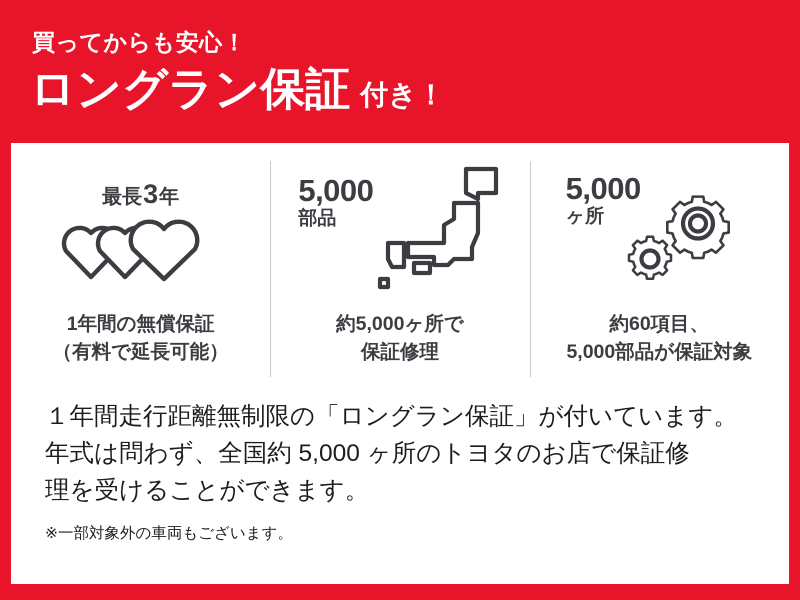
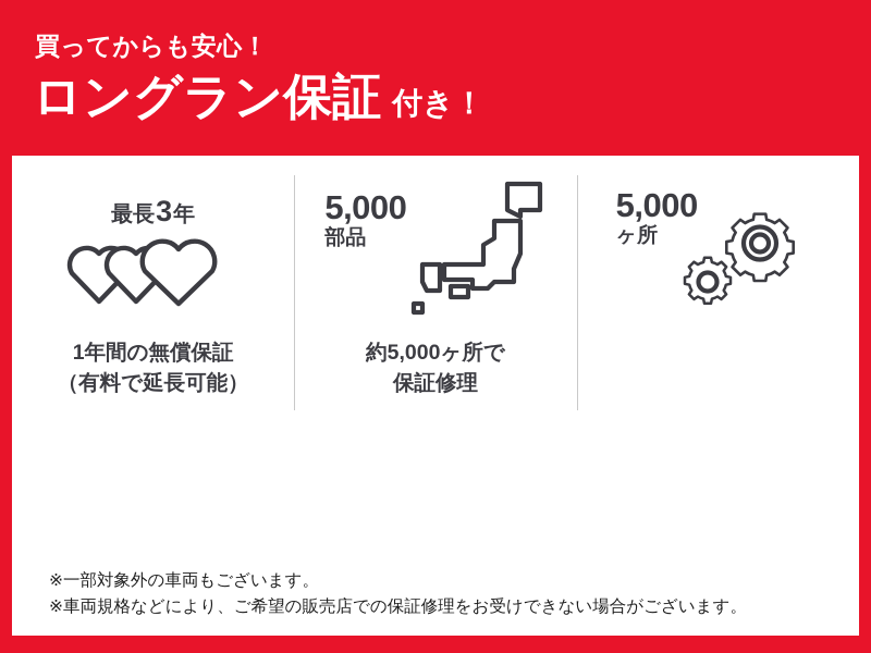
  買ってからも安心！
  ロングラン保証
  付き！
  最長
  3
  年
  1年間の無償保証
  （有料で延長可能）
  5,000
  部品
  約5,000ヶ所で
  保証修理
  5,000
  ヶ所
- 約60項目、
- 5,000部品が保証対象
- １年間走行距離無制限の「ロングラン保証」が付いています。
- 年式は問わず、全国約 5,000 ヶ所のトヨタのお店で保証修
- 理を受けることができます。
  ※一部対象外の車両もございます。
+ ※車両規格などにより、ご希望の販売店での保証修理をお受けできない場合がございます。
